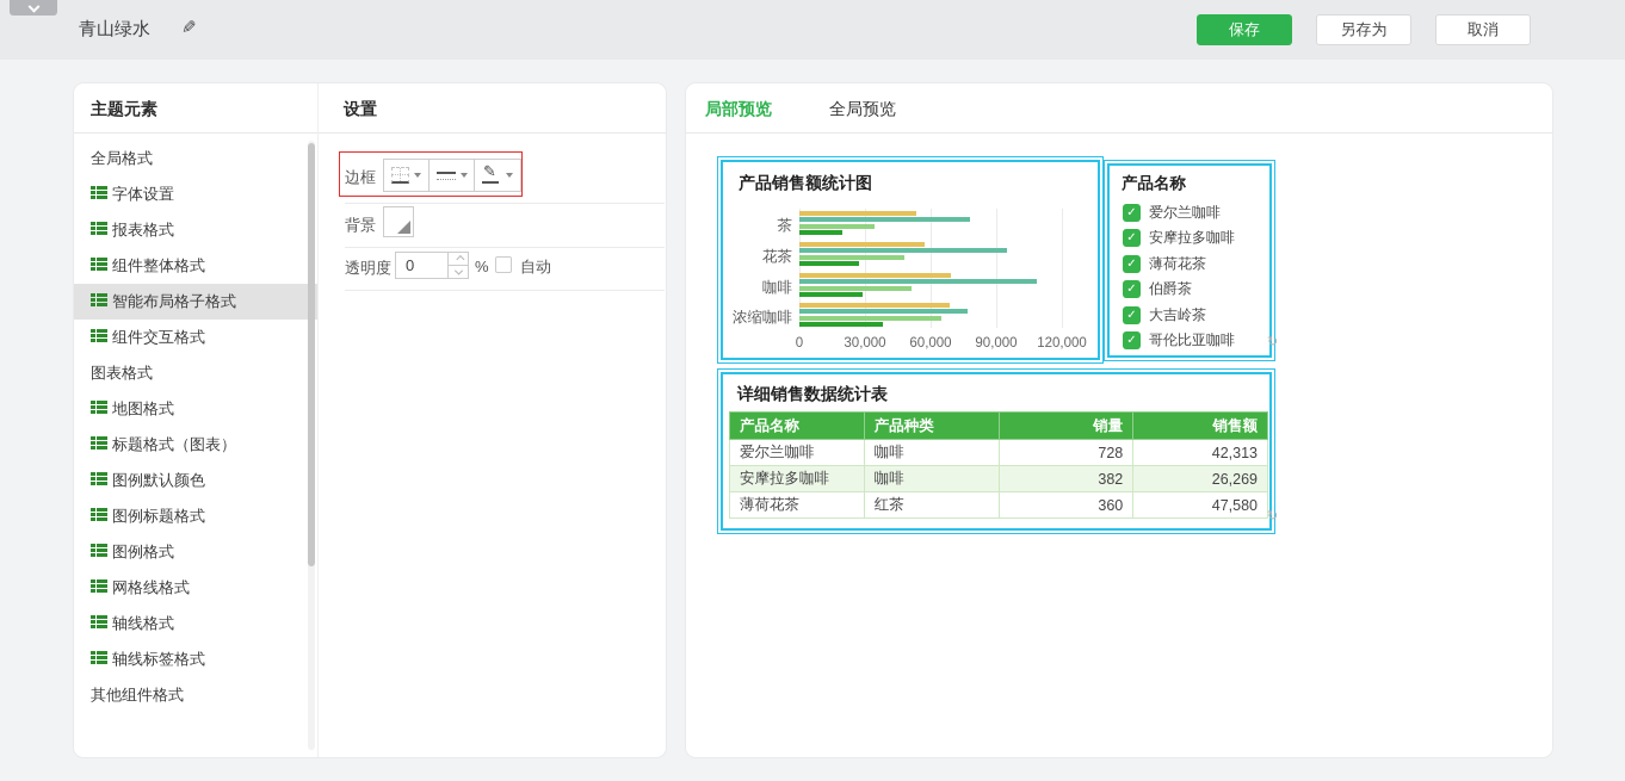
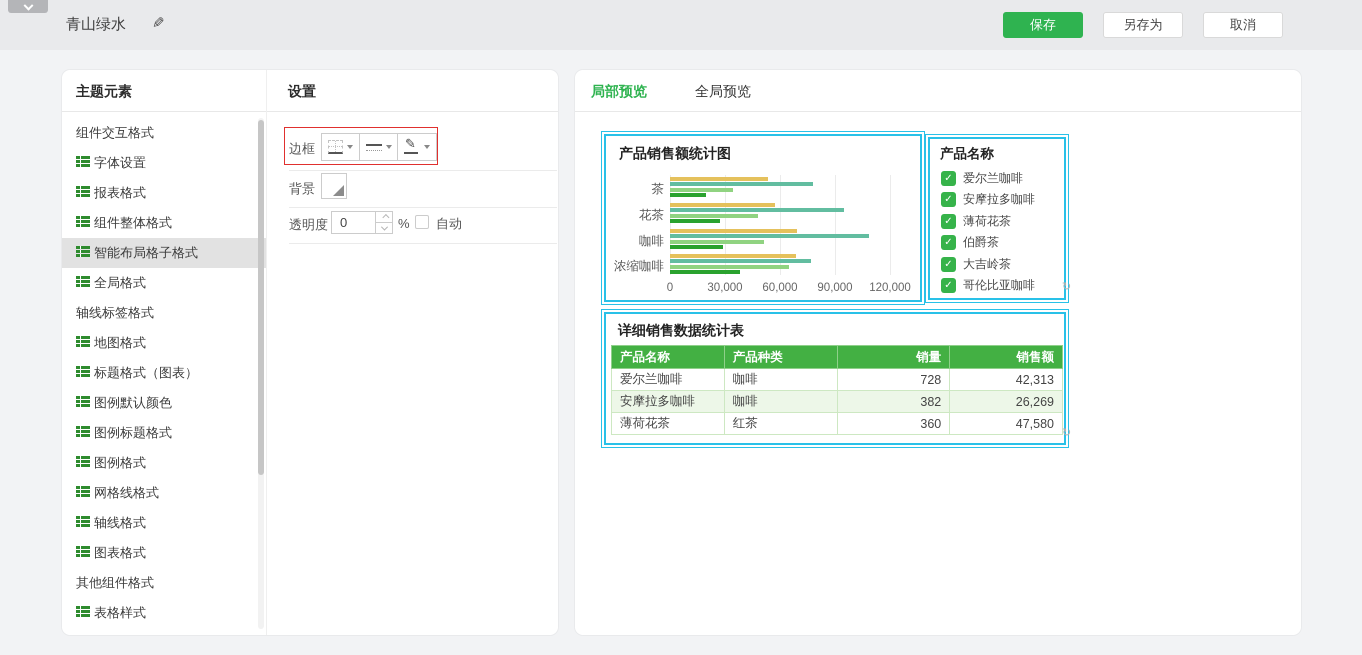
  青山绿水
  保存
  另存为
  取消
  主题元素
  设置
- 全局格式
+ 组件交互格式
  字体设置
  报表格式
  组件整体格式
  智能布局格子格式
- 组件交互格式
+ 全局格式
- 图表格式
+ 轴线标签格式
  地图格式
  标题格式（图表）
  图例默认颜色
  图例标题格式
  图例格式
  网格线格式
  轴线格式
- 轴线标签格式
+ 图表格式
  其他组件格式
+ 表格样式
  边框
  ✎
  背景
  透明度
  0
  %
  自动
  局部预览
  全局预览
  产品销售额统计图
  茶
  花茶
  咖啡
  浓缩咖啡
  0
  30,000
  60,000
  90,000
  120,000
  产品名称
  ✓
  爱尔兰咖啡
  ✓
  安摩拉多咖啡
  ✓
  薄荷花茶
  ✓
  伯爵茶
  ✓
  大吉岭茶
  ✓
  哥伦比亚咖啡
  ↻
  详细销售数据统计表
  产品名称	产品种类	销量	销售额
  爱尔兰咖啡	咖啡	728	42,313
  安摩拉多咖啡	咖啡	382	26,269
  薄荷花茶	红茶	360	47,580
  ↻
